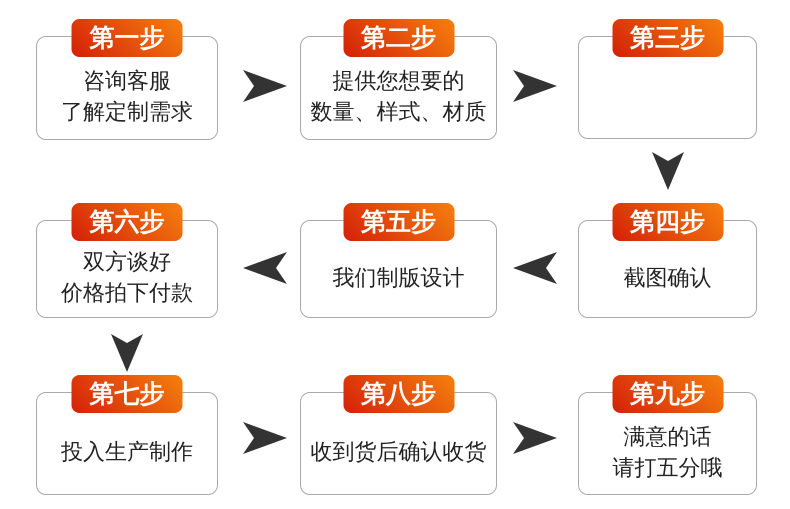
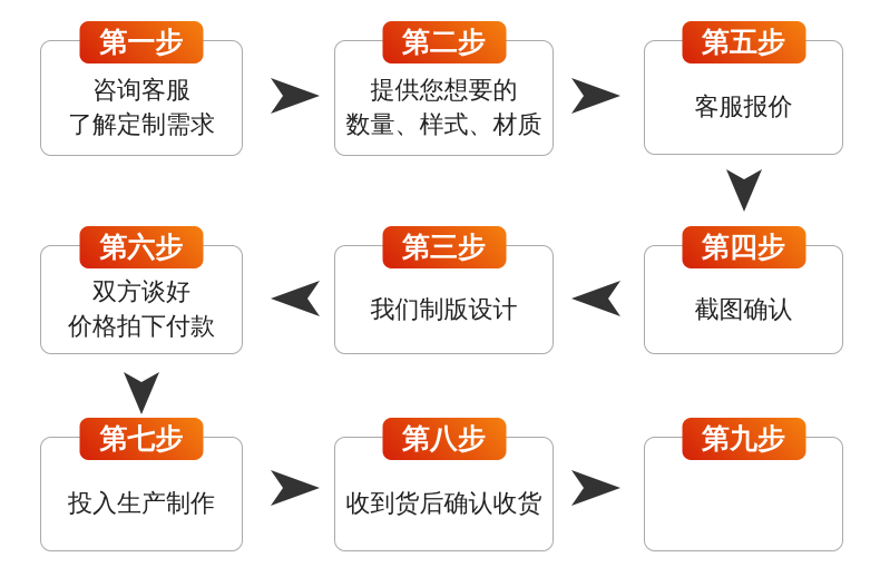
  第一步
  咨询客服
  了解定制需求
  第二步
  提供您想要的
  数量、样式、材质
- 第三步
+ 第五步
+ 客服报价
  第四步
  截图确认
- 第五步
+ 第三步
  我们制版设计
  第六步
  双方谈好
  价格拍下付款
  第七步
  投入生产制作
  第八步
  收到货后确认收货
  第九步
- 满意的话
- 请打五分哦
